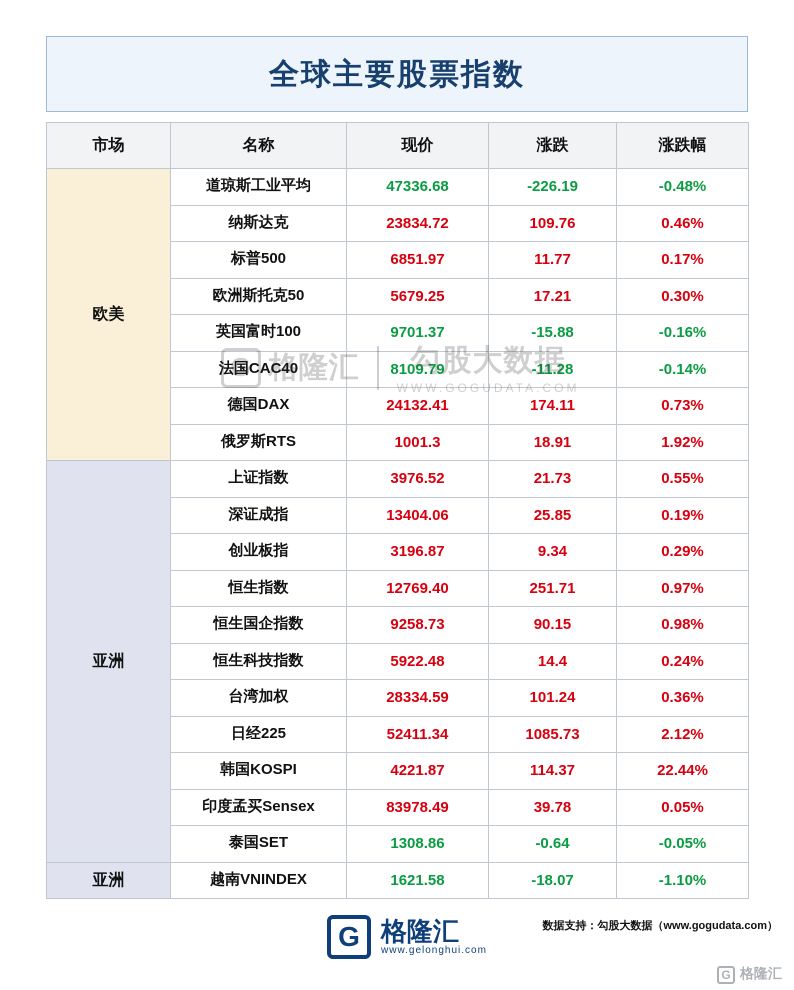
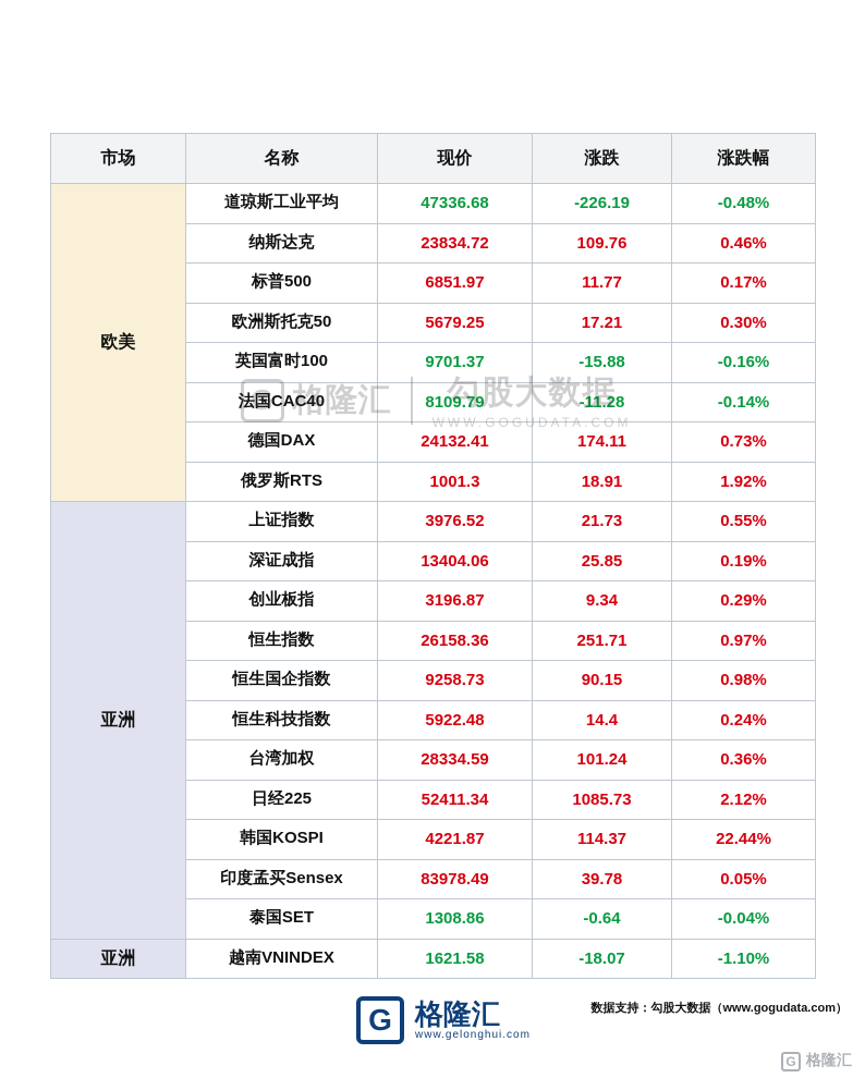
- 全球主要股票指数
  市场	名称	现价	涨跌	涨跌幅
  欧美	道琼斯工业平均	47336.68	-226.19	-0.48%
  纳斯达克	23834.72	109.76	0.46%
  标普500	6851.97	11.77	0.17%
  欧洲斯托克50	5679.25	17.21	0.30%
  英国富时100	9701.37	-15.88	-0.16%
  法国CAC40	8109.79	-11.28	-0.14%
  德国DAX	24132.41	174.11	0.73%
  俄罗斯RTS	1001.3	18.91	1.92%
  亚洲	上证指数	3976.52	21.73	0.55%
  深证成指	13404.06	25.85	0.19%
  创业板指	3196.87	9.34	0.29%
- 恒生指数	12769.40	251.71	0.97%
+ 恒生指数	26158.36	251.71	0.97%
  恒生国企指数	9258.73	90.15	0.98%
  恒生科技指数	5922.48	14.4	0.24%
  台湾加权	28334.59	101.24	0.36%
  日经225	52411.34	1085.73	2.12%
  韩国KOSPI	4221.87	114.37	22.44%
  印度孟买Sensex	83978.49	39.78	0.05%
- 泰国SET	1308.86	-0.64	-0.05%
+ 泰国SET	1308.86	-0.64	-0.04%
  亚洲	越南VNINDEX	1621.58	-18.07	-1.10%
  G
  格隆汇
  勾股大数据
  WWW.GOGUDATA.COM
  G
  格隆汇
  www.gelonghui.com
  数据支持：勾股大数据（www.gogudata.com）
  G
  格隆汇
